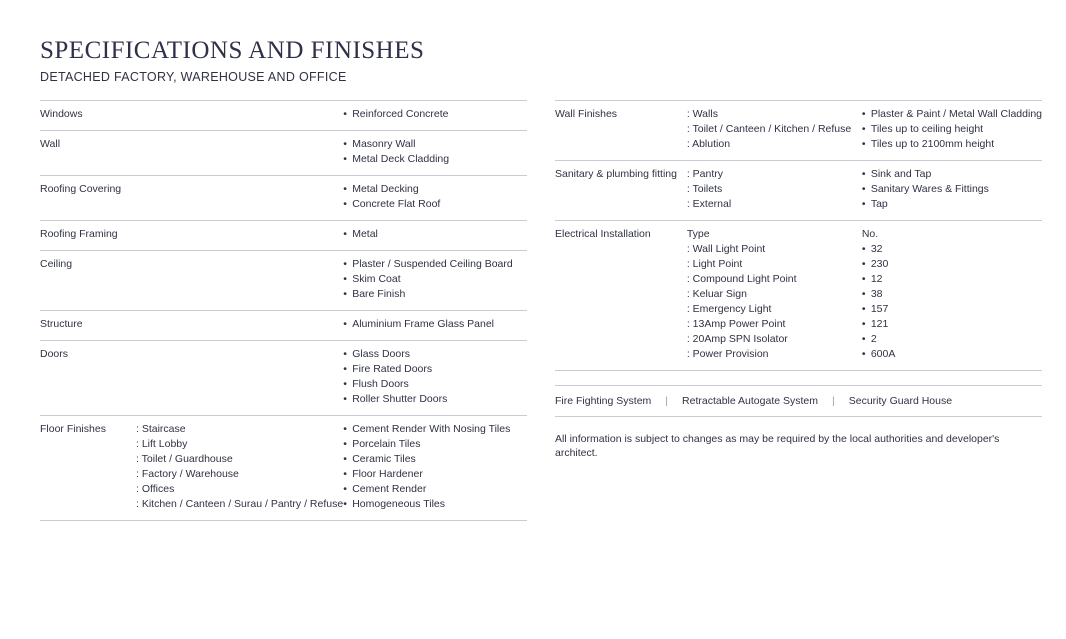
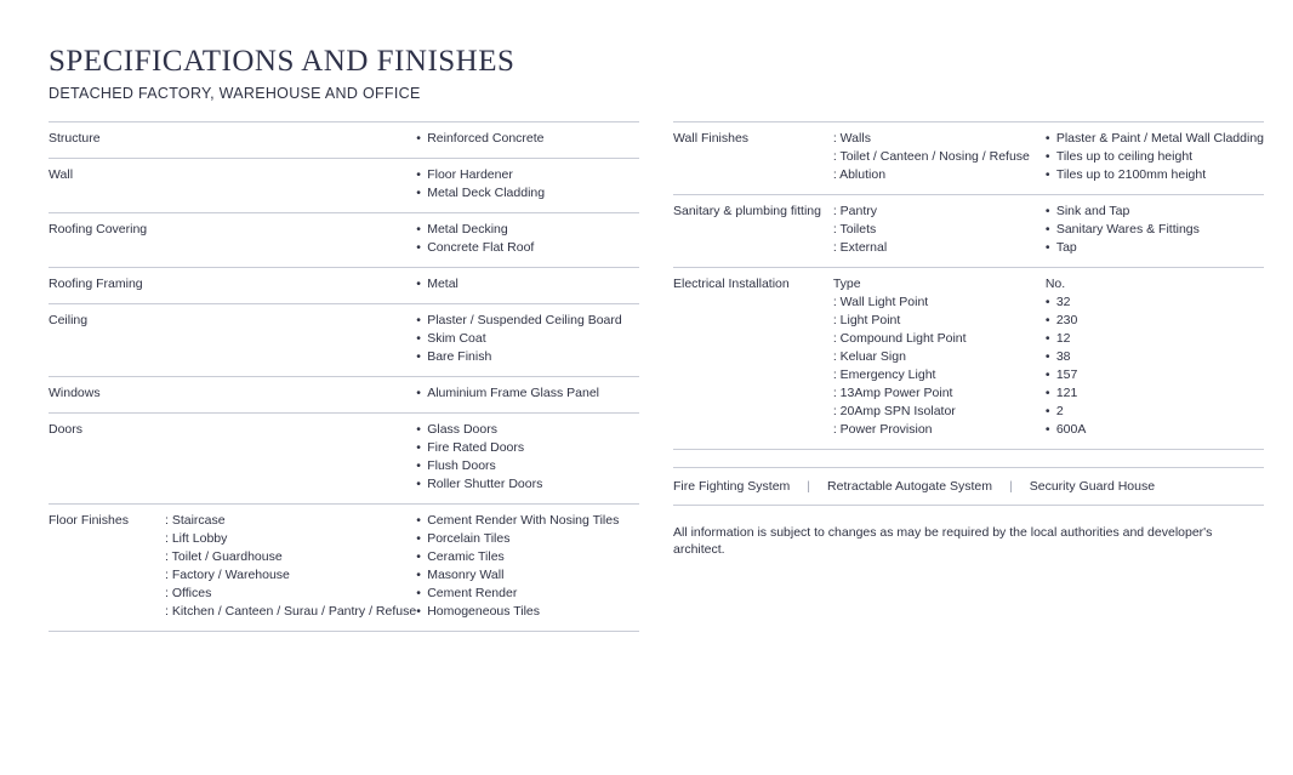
  SPECIFICATIONS AND FINISHES
  DETACHED FACTORY, WAREHOUSE AND OFFICE
- Windows		Reinforced Concrete
+ Structure		Reinforced Concrete
- Wall		Masonry WallMetal Deck Cladding
+ Wall		Floor HardenerMetal Deck Cladding
  Roofing Covering		Metal DeckingConcrete Flat Roof
  Roofing Framing		Metal
  Ceiling		Plaster / Suspended Ceiling BoardSkim CoatBare Finish
- Structure		Aluminium Frame Glass Panel
+ Windows		Aluminium Frame Glass Panel
  Doors		Glass DoorsFire Rated DoorsFlush DoorsRoller Shutter Doors
- Floor Finishes	: Staircase: Lift Lobby: Toilet / Guardhouse: Factory / Warehouse: Offices: Kitchen / Canteen / Surau / Pantry / Refuse	Cement Render With Nosing TilesPorcelain TilesCeramic TilesFloor HardenerCement RenderHomogeneous Tiles
+ Floor Finishes	: Staircase: Lift Lobby: Toilet / Guardhouse: Factory / Warehouse: Offices: Kitchen / Canteen / Surau / Pantry / Refuse	Cement Render With Nosing TilesPorcelain TilesCeramic TilesMasonry WallCement RenderHomogeneous Tiles
- Wall Finishes	: Walls: Toilet / Canteen / Kitchen / Refuse: Ablution	Plaster & Paint / Metal Wall CladdingTiles up to ceiling heightTiles up to 2100mm height
+ Wall Finishes	: Walls: Toilet / Canteen / Nosing / Refuse: Ablution	Plaster & Paint / Metal Wall CladdingTiles up to ceiling heightTiles up to 2100mm height
  Sanitary & plumbing fitting	: Pantry: Toilets: External	Sink and TapSanitary Wares & FittingsTap
  Electrical Installation	Type: Wall Light Point: Light Point: Compound Light Point: Keluar Sign: Emergency Light: 13Amp Power Point: 20Amp SPN Isolator: Power Provision	No.3223012381571212600A
  Fire Fighting System
  |
  Retractable Autogate System
  |
  Security Guard House
  All information is subject to changes as may be required by the local authorities and developer's architect.
